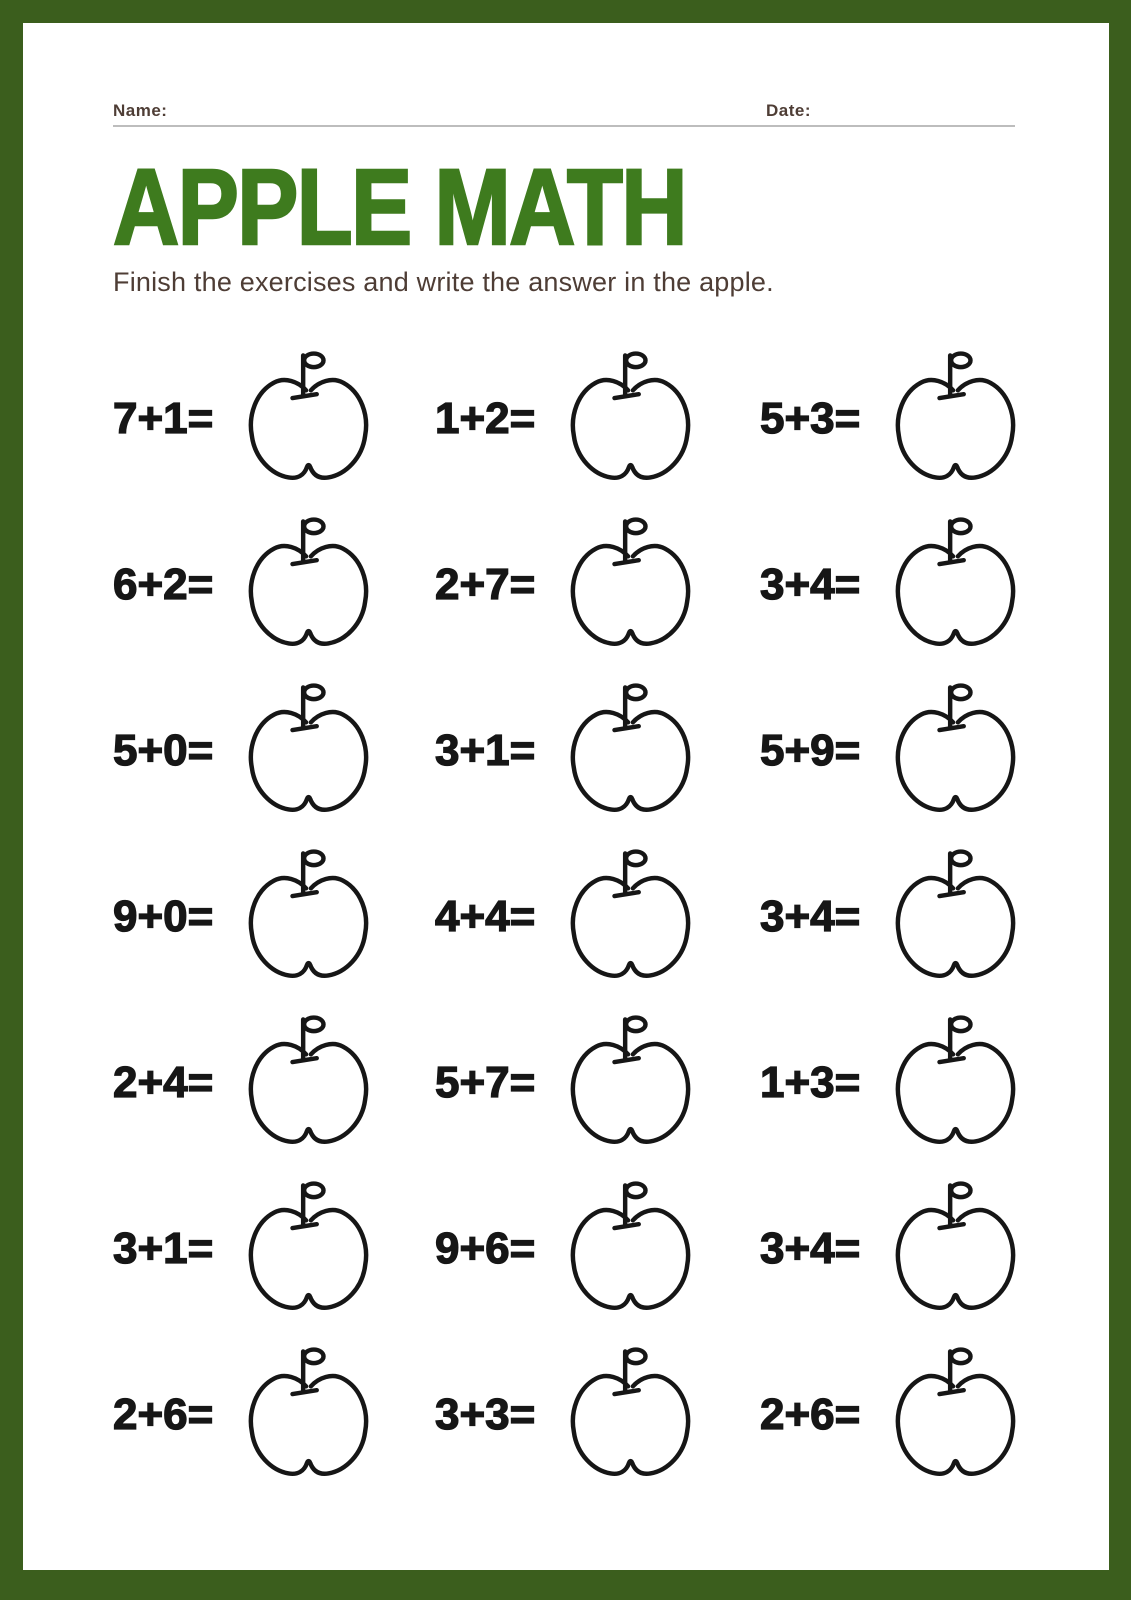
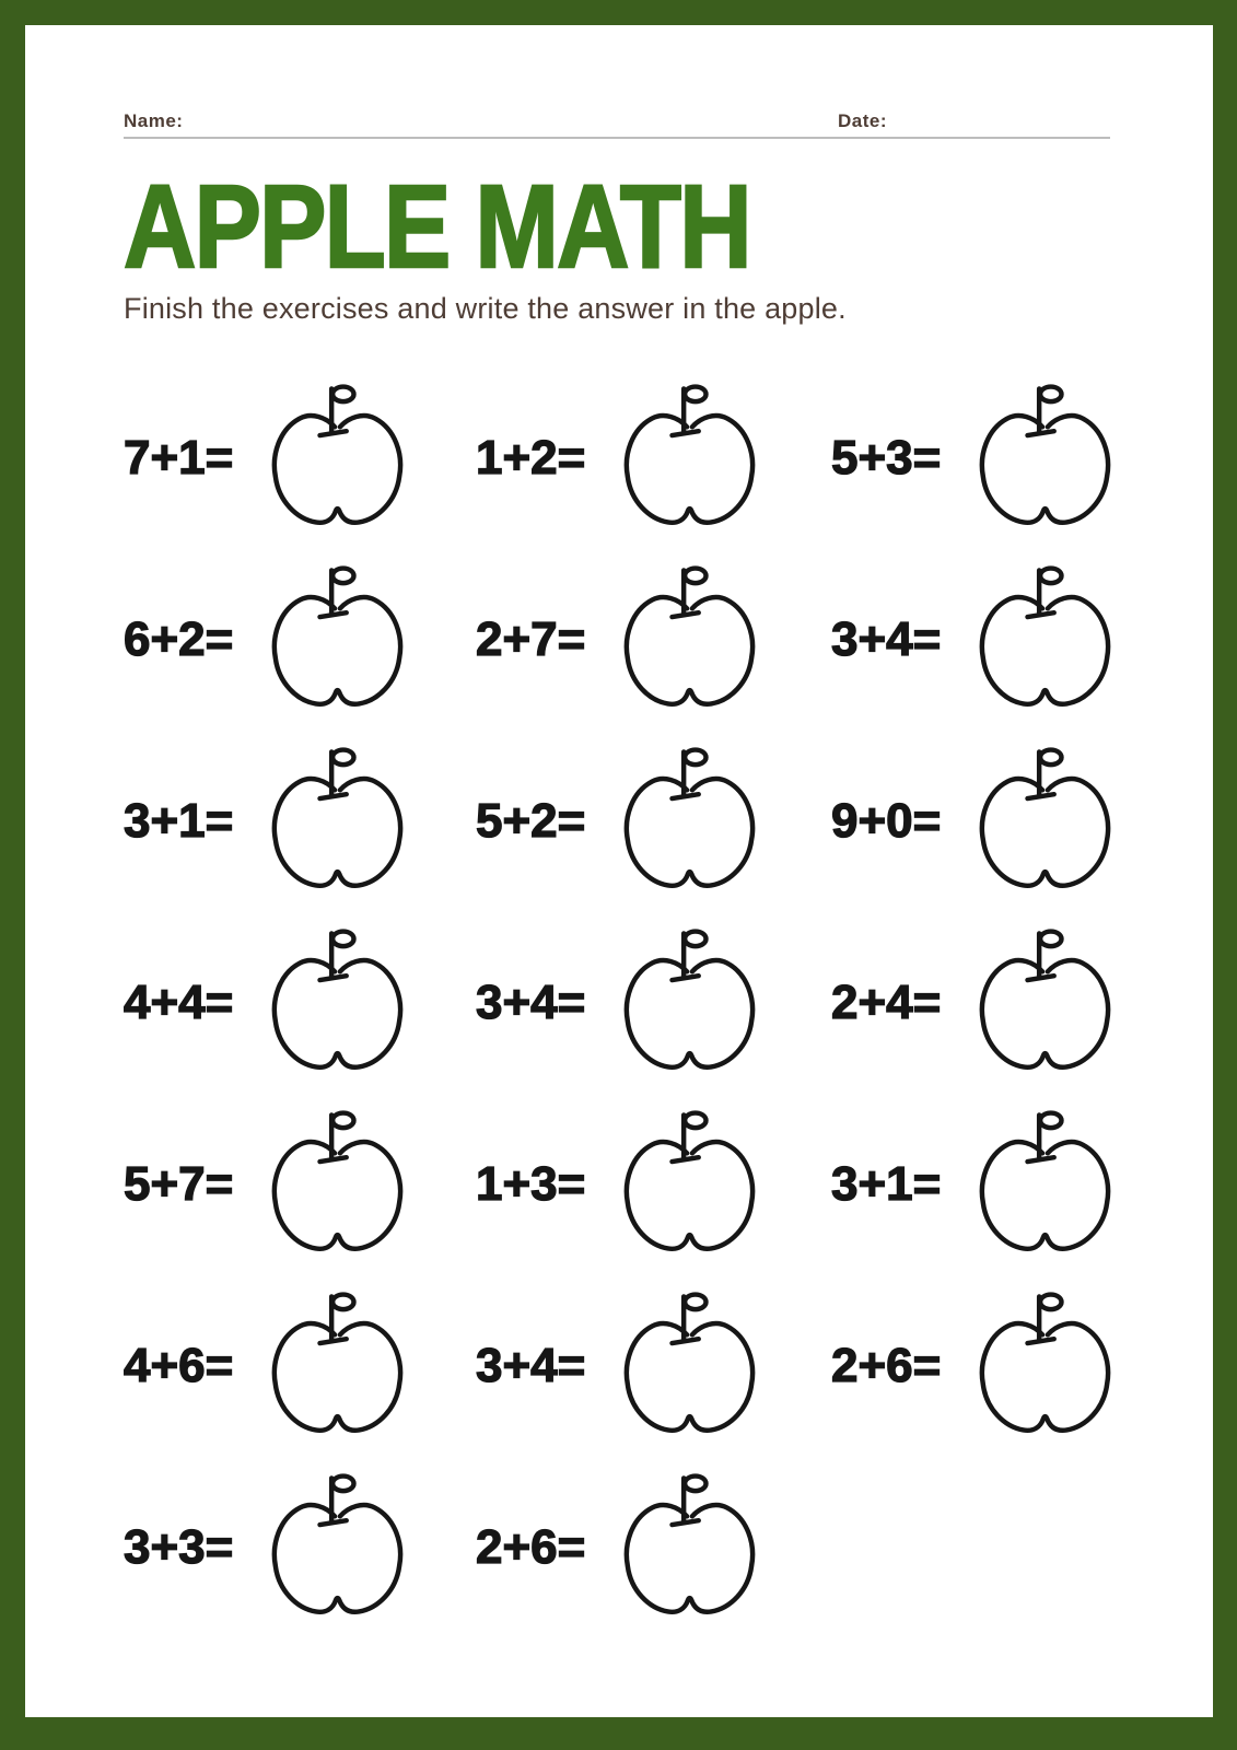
  Name:
  Date:
  APPLE MATH
  Finish the exercises and write the answer in the apple.
  7+1=
  1+2=
  5+3=
  6+2=
  2+7=
  3+4=
- 5+0=
  3+1=
- 5+9=
+ 5+2=
  9+0=
  4+4=
  3+4=
  2+4=
  5+7=
  1+3=
  3+1=
- 9+6=
+ 4+6=
  3+4=
  2+6=
  3+3=
  2+6=
